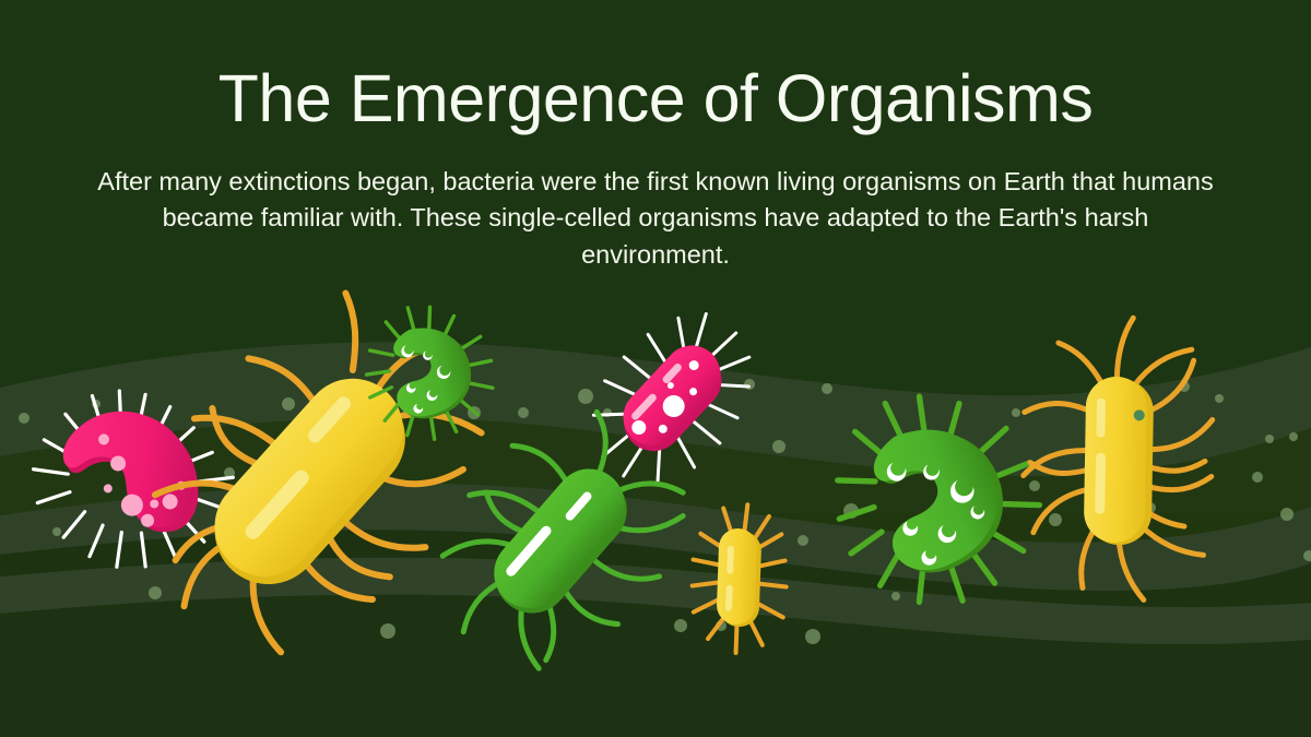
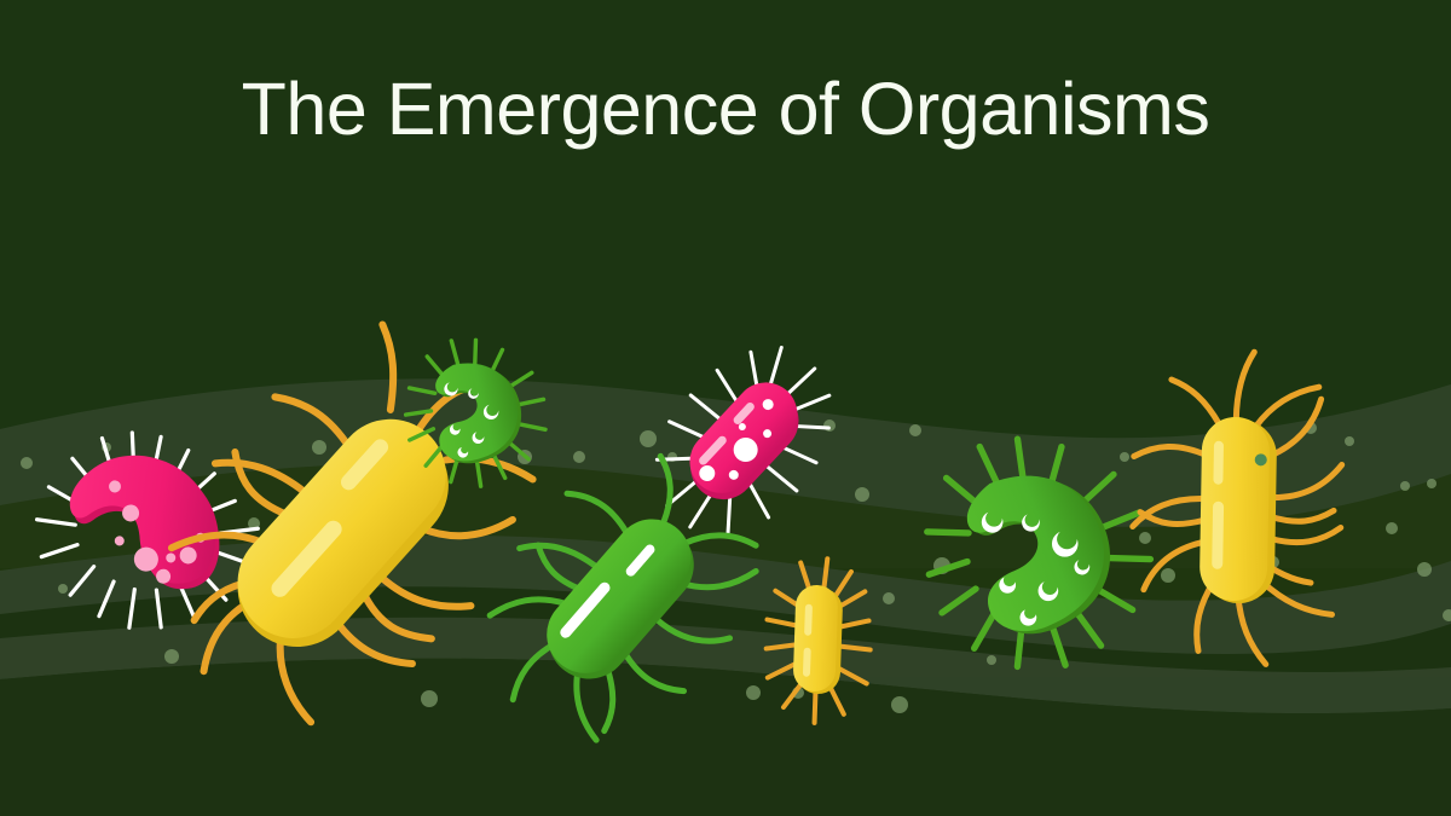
  The Emergence of Organisms
- After many extinctions began, bacteria were the first known living organisms on Earth that humans became familiar with. These single-celled organisms have adapted to the Earth's harsh environment.
